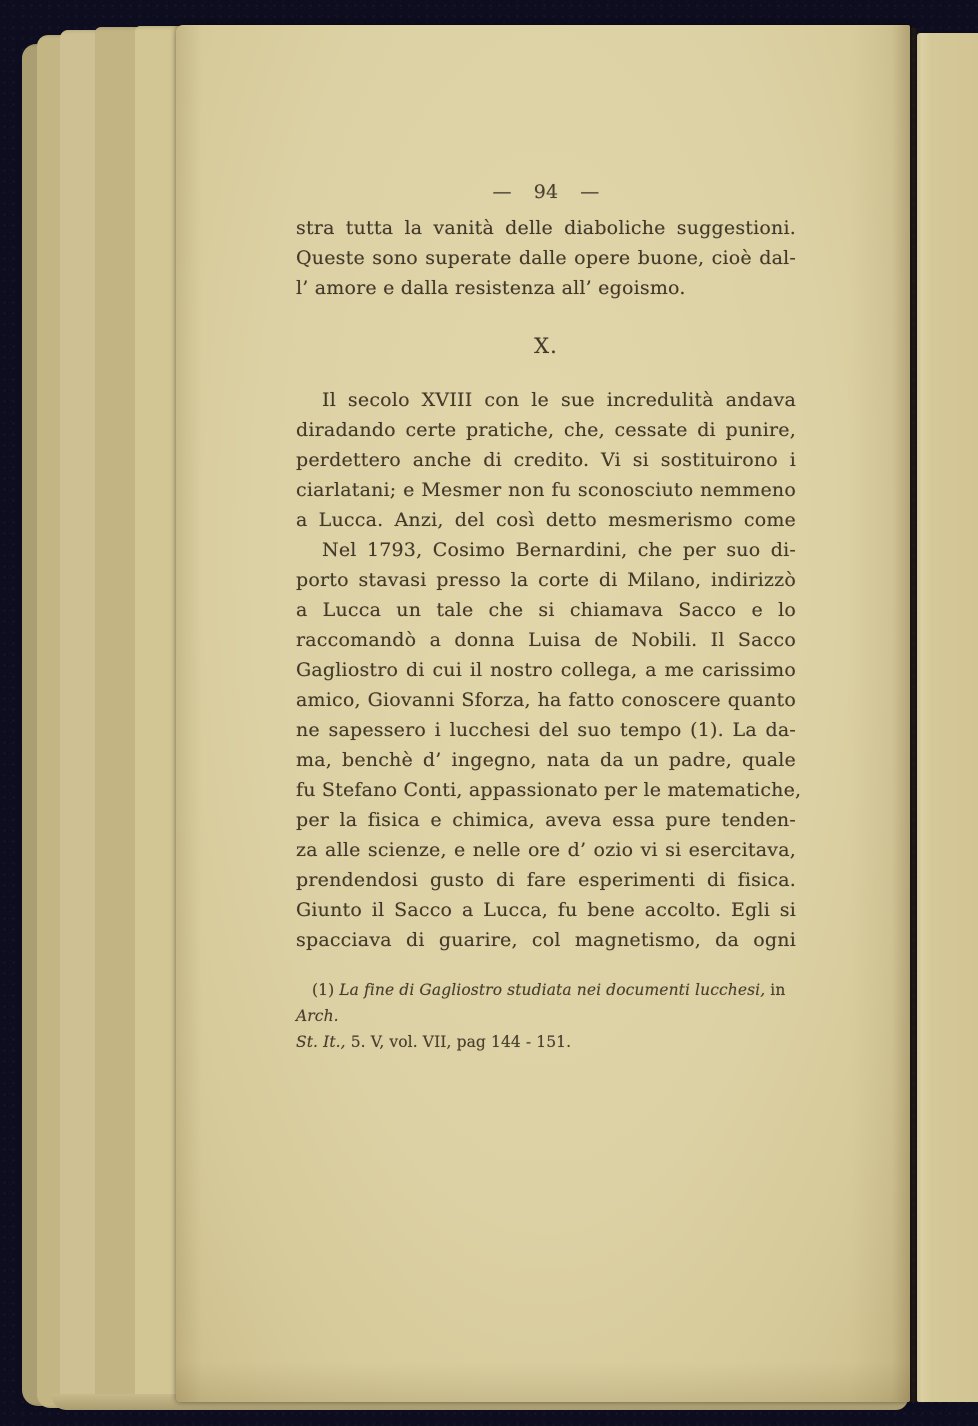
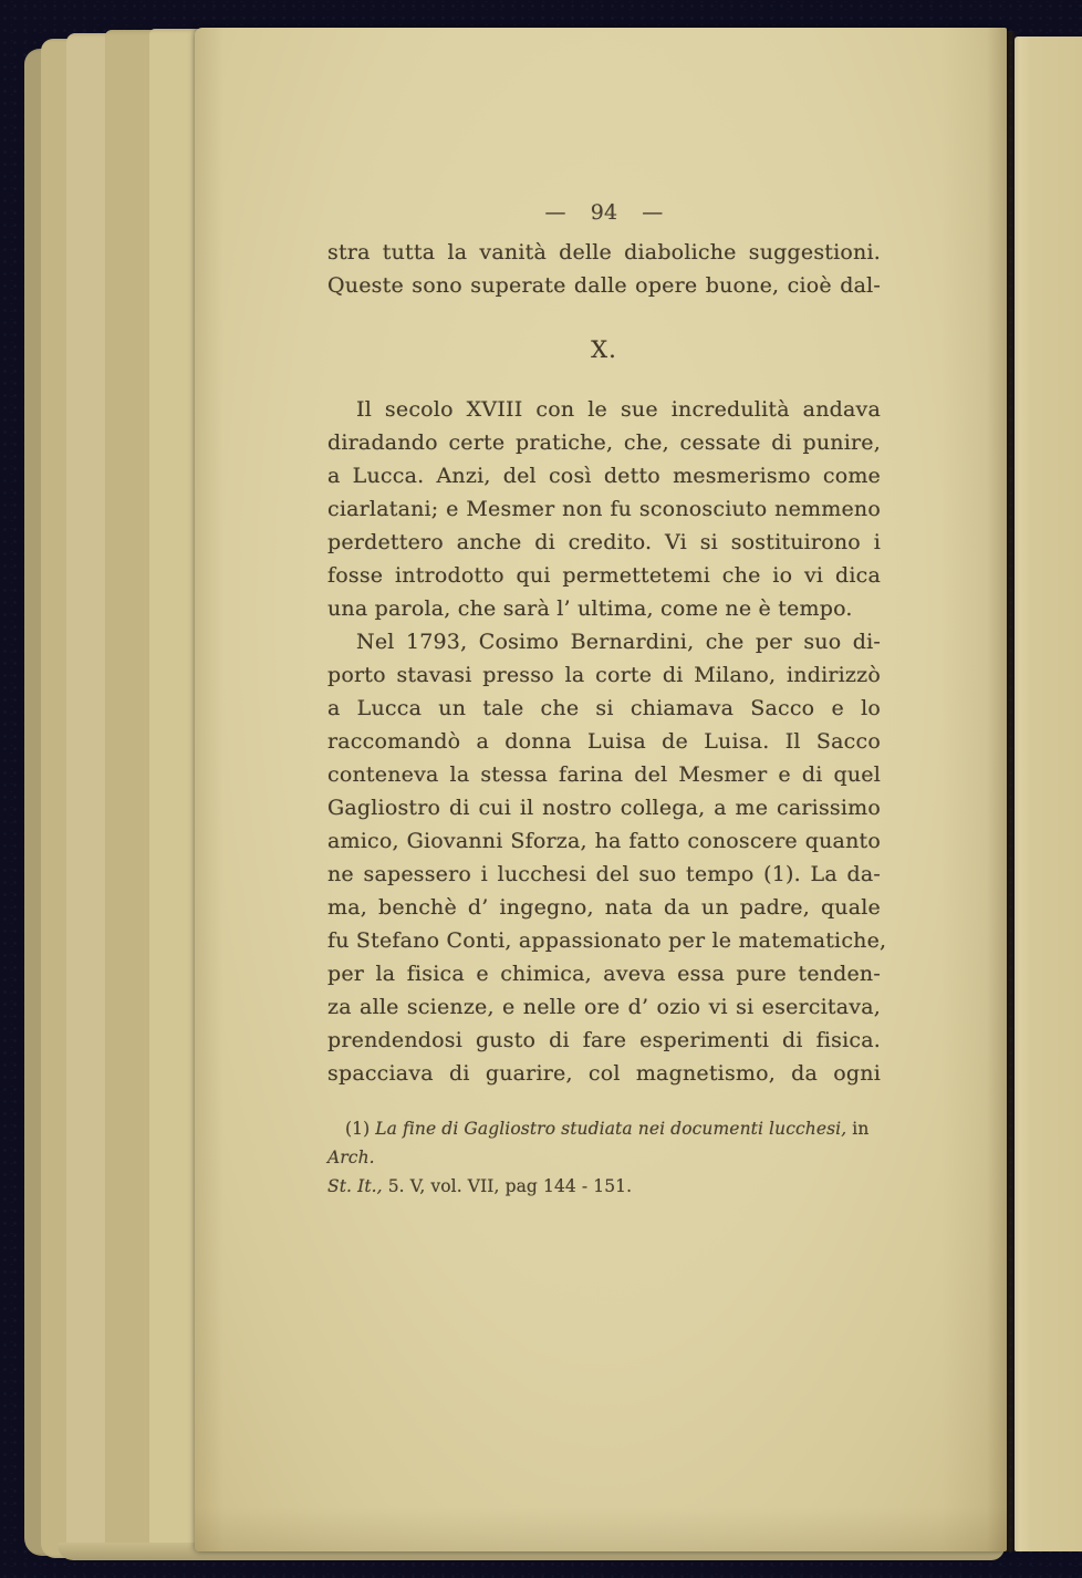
  —
  94
  —
  stra tutta la vanità delle diaboliche suggestioni.
  Queste sono superate dalle opere buone, cioè dal-
- l’ amore e dalla resistenza all’ egoismo.
  X.
  Il secolo XVIII con le sue incredulità andava
  diradando certe pratiche, che, cessate di punire,
- perdettero anche di credito. Vi si sostituirono i
+ a Lucca. Anzi, del così detto mesmerismo come
  ciarlatani; e Mesmer non fu sconosciuto nemmeno
- a Lucca. Anzi, del così detto mesmerismo come
+ perdettero anche di credito. Vi si sostituirono i
+ fosse introdotto qui permettetemi che io vi dica
+ una parola, che sarà l’ ultima, come ne è tempo.
  Nel 1793, Cosimo Bernardini, che per suo di-
  porto stavasi presso la corte di Milano, indirizzò
  a Lucca un tale che si chiamava Sacco e lo
- raccomandò a donna Luisa de Nobili. Il Sacco
+ raccomandò a donna Luisa de Luisa. Il Sacco
+ conteneva la stessa farina del Mesmer e di quel
  Gagliostro di cui il nostro collega, a me carissimo
  amico, Giovanni Sforza, ha fatto conoscere quanto
  ne sapessero i lucchesi del suo tempo (1). La da-
  ma, benchè d’ ingegno, nata da un padre, quale
  fu Stefano Conti, appassionato per le matematiche,
  per la fisica e chimica, aveva essa pure tenden-
  za alle scienze, e nelle ore d’ ozio vi si esercitava,
  prendendosi gusto di fare esperimenti di fisica.
- Giunto il Sacco a Lucca, fu bene accolto. Egli si
  spacciava di guarire, col magnetismo, da ogni
  (1) La fine di Gagliostro studiata nei documenti lucchesi, inArch.
  St. It., 5. V, vol. VII, pag 144 - 151.
